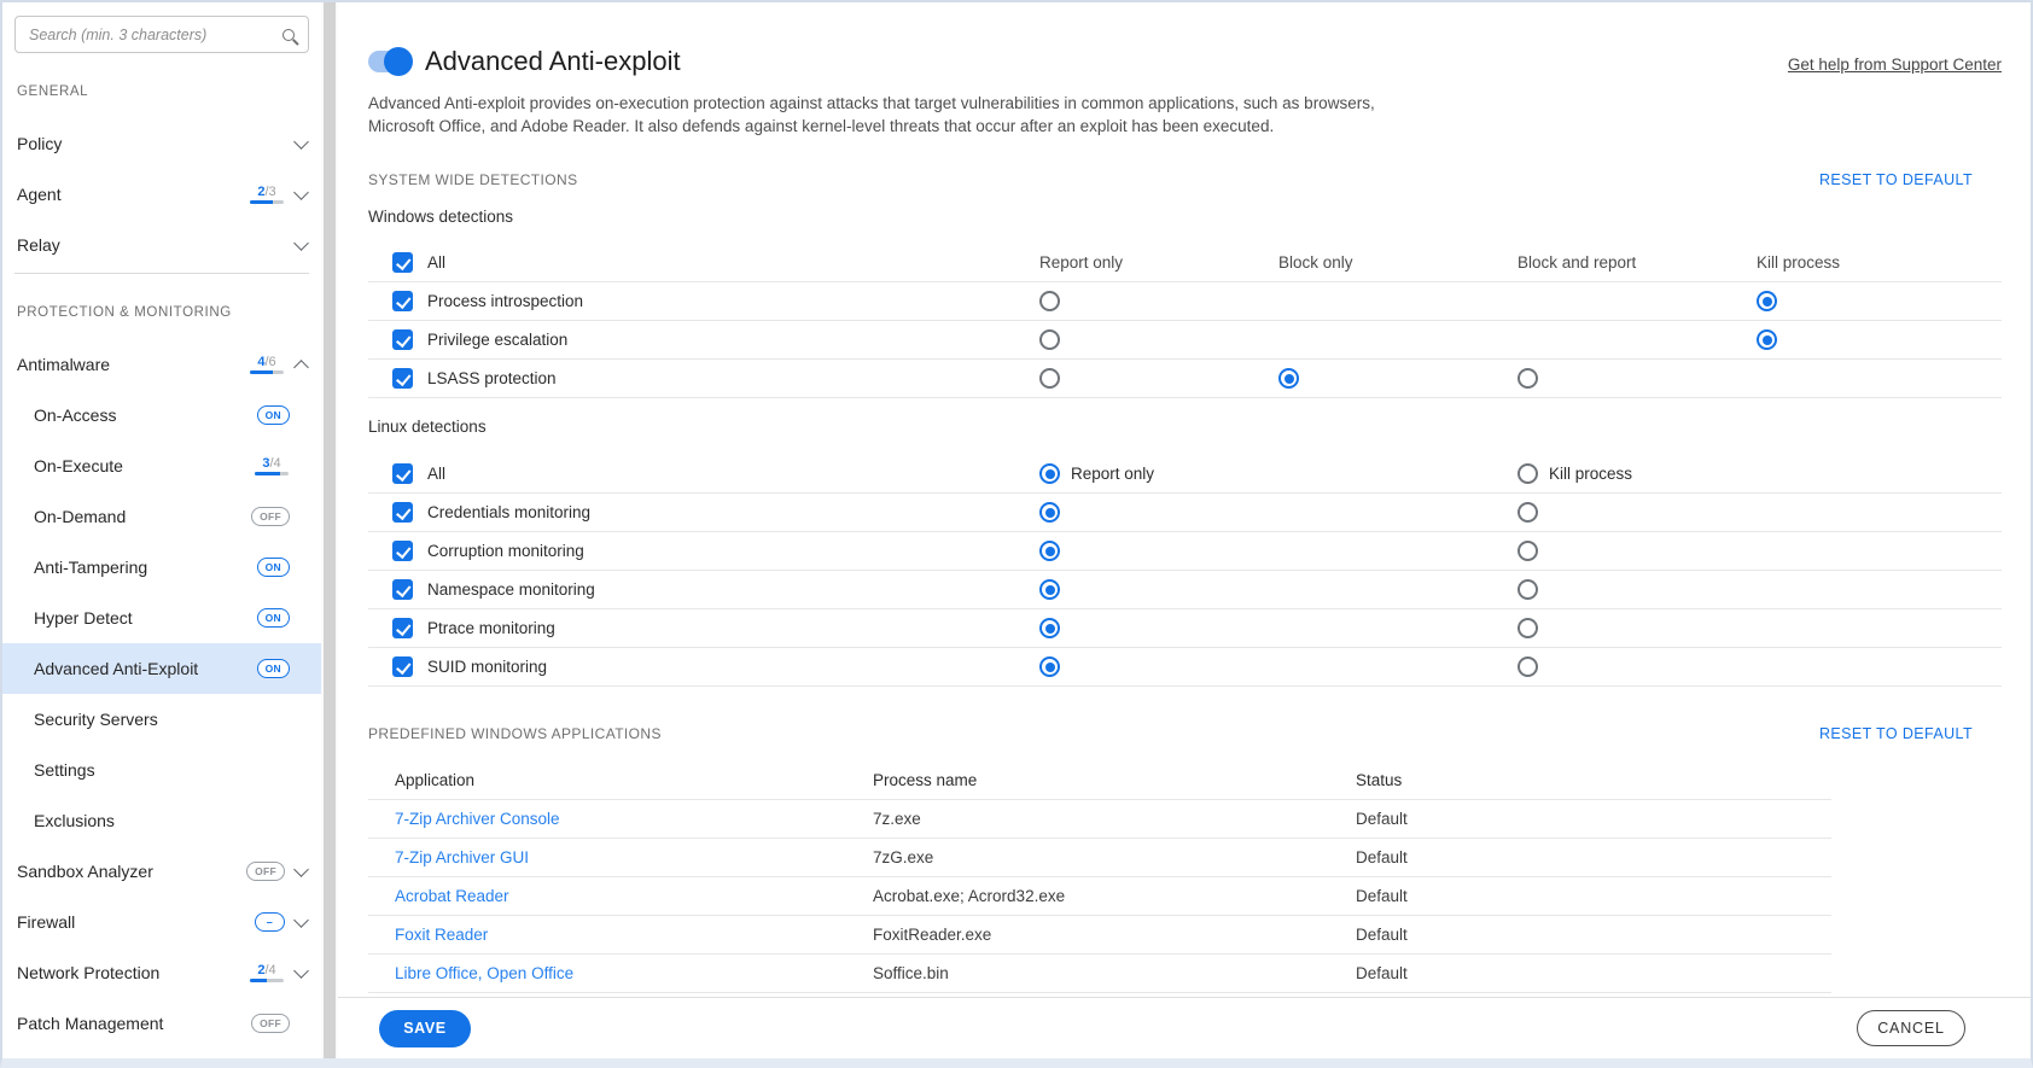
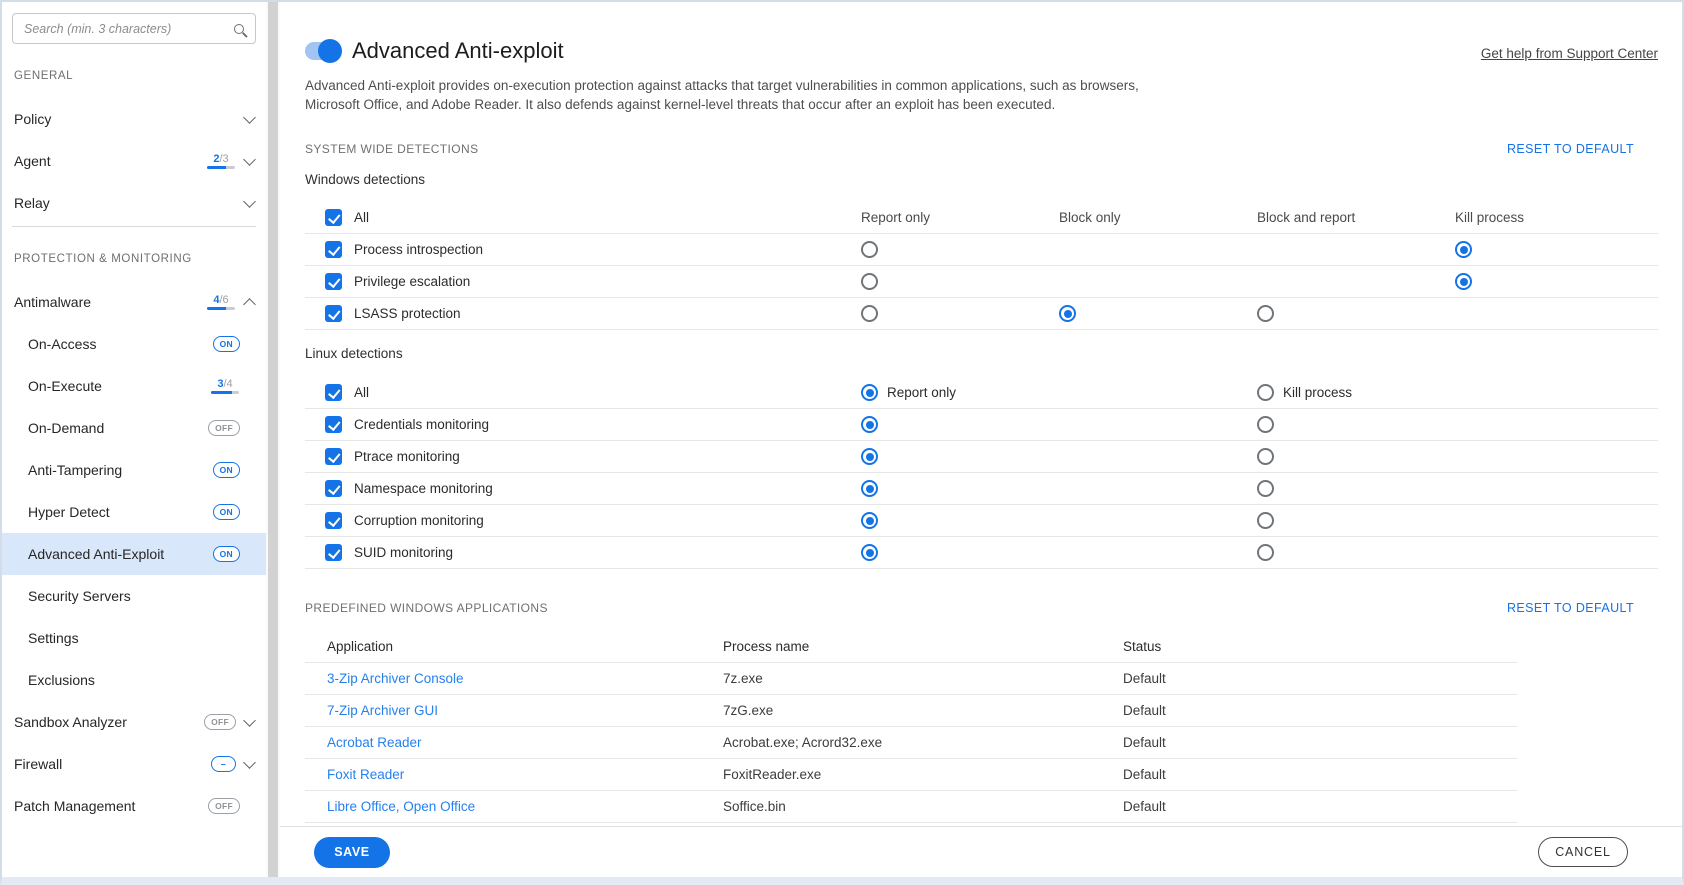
  Search (min. 3 characters)
  GENERAL
  Policy
  Agent
  2/3
  Relay
  PROTECTION & MONITORING
  Antimalware
  4/6
  On-Access
  ON
  On-Execute
  3/4
  On-Demand
  OFF
  Anti-Tampering
  ON
  Hyper Detect
  ON
  Advanced Anti-Exploit
  ON
  Security Servers
  Settings
  Exclusions
  Sandbox Analyzer
  OFF
  Firewall
  –
- Network Protection
- 2/4
  Patch Management
  OFF
  Advanced Anti-exploit
  Get help from Support Center
  Advanced Anti-exploit provides on-execution protection against attacks that target vulnerabilities in common applications, such as browsers, Microsoft Office, and Adobe Reader. It also defends against kernel-level threats that occur after an exploit has been executed.
  SYSTEM WIDE DETECTIONS
  RESET TO DEFAULT
  Windows detections
  All
  Report only
  Block only
  Block and report
  Kill process
  Process introspection
  Privilege escalation
  LSASS protection
  Linux detections
  All
  Report only
  Kill process
  Credentials monitoring
- Corruption monitoring
+ Ptrace monitoring
  Namespace monitoring
- Ptrace monitoring
+ Corruption monitoring
  SUID monitoring
  PREDEFINED WINDOWS APPLICATIONS
  RESET TO DEFAULT
  Application
  Process name
  Status
- 7-Zip Archiver Console
+ 3-Zip Archiver Console
  7z.exe
  Default
  7-Zip Archiver GUI
  7zG.exe
  Default
  Acrobat Reader
  Acrobat.exe; Acrord32.exe
  Default
  Foxit Reader
  FoxitReader.exe
  Default
  Libre Office, Open Office
  Soffice.bin
  Default
  SAVE
  CANCEL
